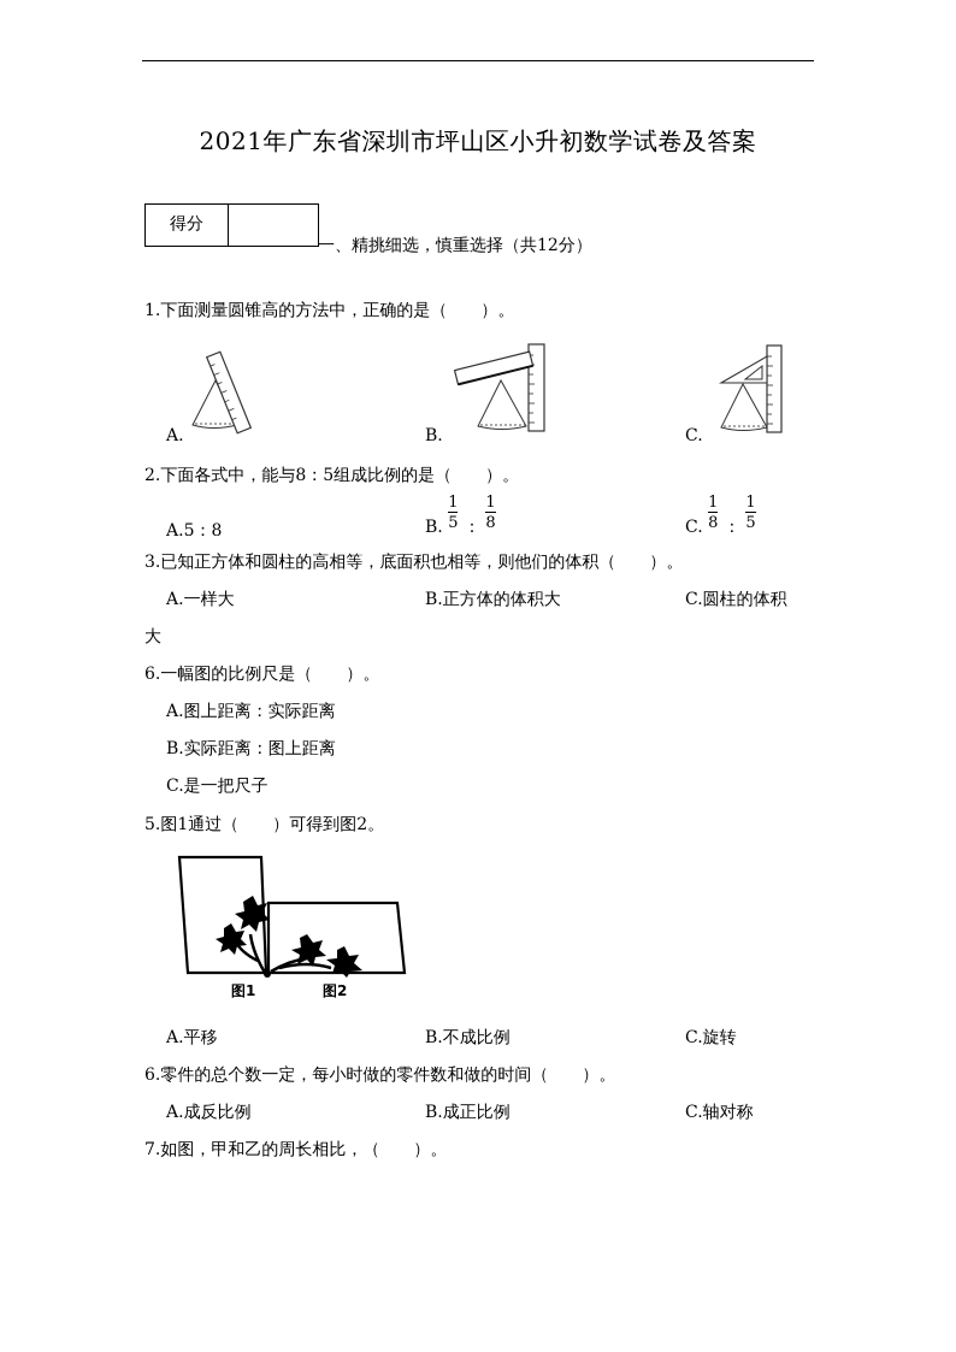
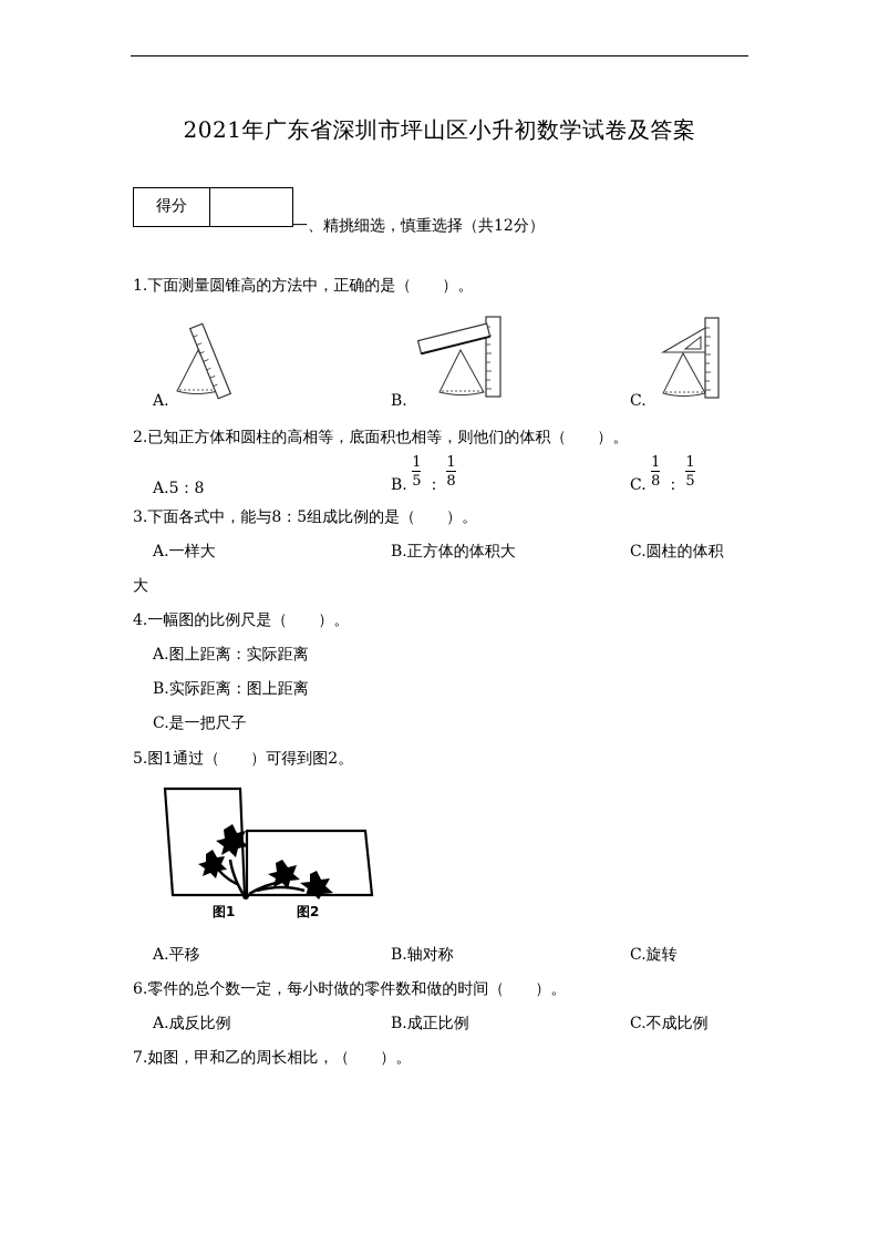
  2021年广东省深圳市坪山区小升初数学试卷及答案
  得分
  一、精挑细选，慎重选择（共12分）
  1.下面测量圆锥高的方法中，正确的是（ ）。
  A.
  B.
  C.
- 2.下面各式中，能与8：5组成比例的是（ ）。
+ 2.已知正方体和圆柱的高相等，底面积也相等，则他们的体积（ ）。
  A.5：8
  B.
  1
  5
  ：
  1
  8
  C.
  1
  8
  ：
  1
  5
- 3.已知正方体和圆柱的高相等，底面积也相等，则他们的体积（ ）。
+ 3.下面各式中，能与8：5组成比例的是（ ）。
  A.一样大
  B.正方体的体积大
  C.圆柱的体积
  大
- 6.一幅图的比例尺是（ ）。
+ 4.一幅图的比例尺是（ ）。
  A.图上距离：实际距离
  B.实际距离：图上距离
  C.是一把尺子
  5.图1通过（ ）可得到图2。
  图1
  图2
  A.平移
- B.不成比例
+ B.轴对称
  C.旋转
  6.零件的总个数一定，每小时做的零件数和做的时间（ ）。
  A.成反比例
  B.成正比例
- C.轴对称
+ C.不成比例
  7.如图，甲和乙的周长相比，（ ）。
